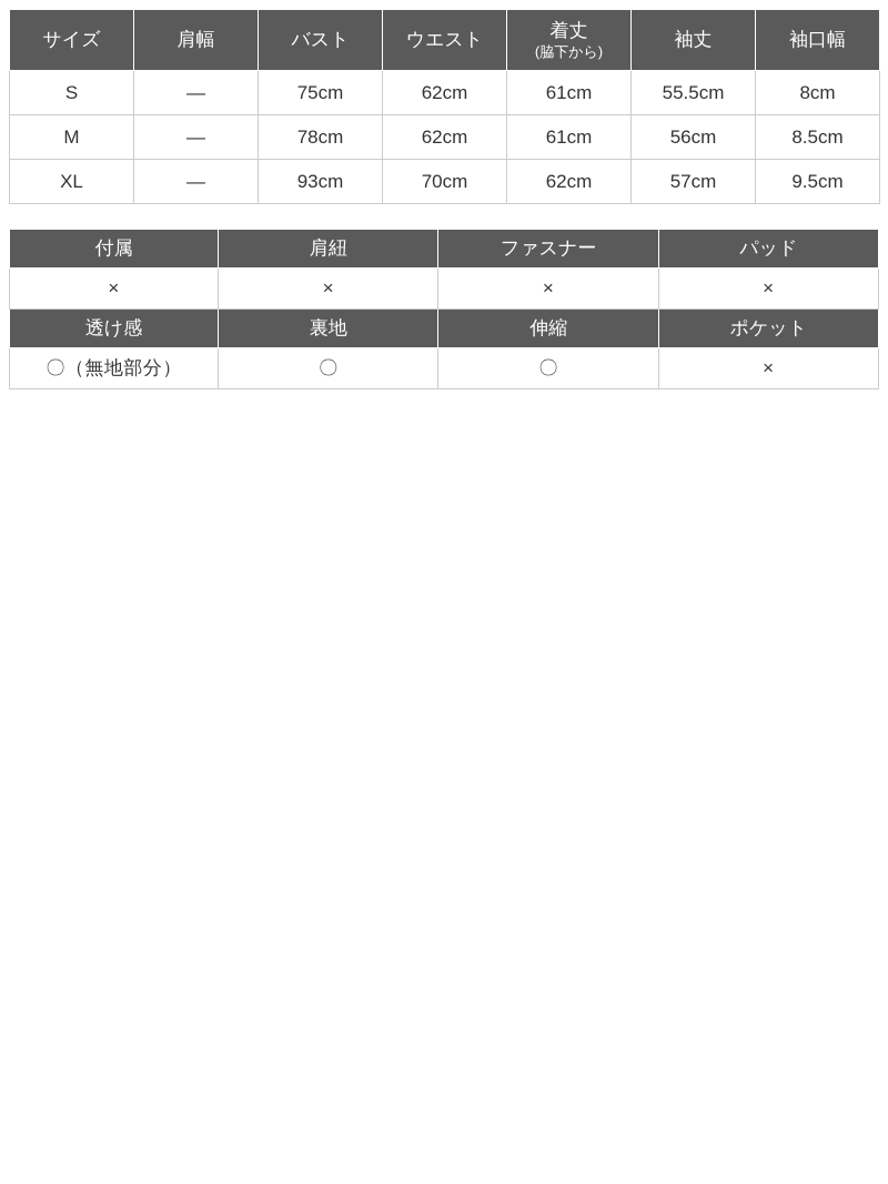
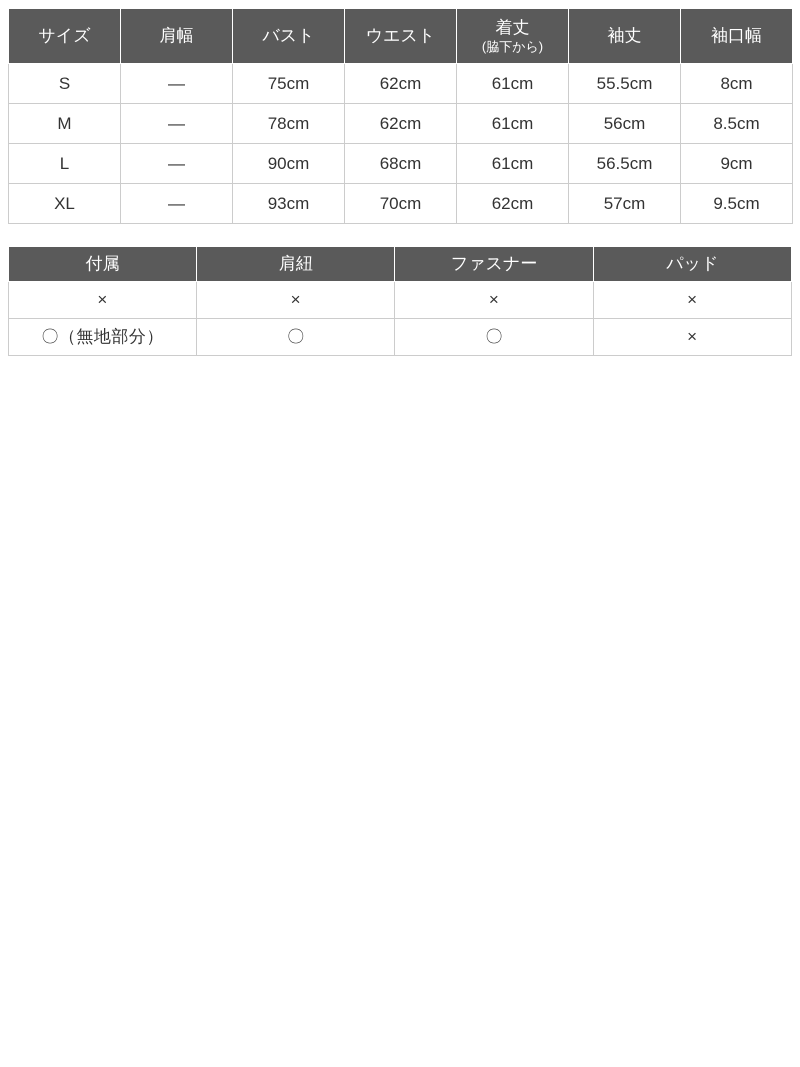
  サイズ	肩幅	バスト	ウエスト	着丈 (脇下から)	袖丈	袖口幅
  S	—	75cm	62cm	61cm	55.5cm	8cm
  M	—	78cm	62cm	61cm	56cm	8.5cm
+ L	—	90cm	68cm	61cm	56.5cm	9cm
  XL	—	93cm	70cm	62cm	57cm	9.5cm
  付属	肩紐	ファスナー	パッド
  ×	×	×	×
- 透け感	裏地	伸縮	ポケット
  〇（無地部分）	〇	〇	×
